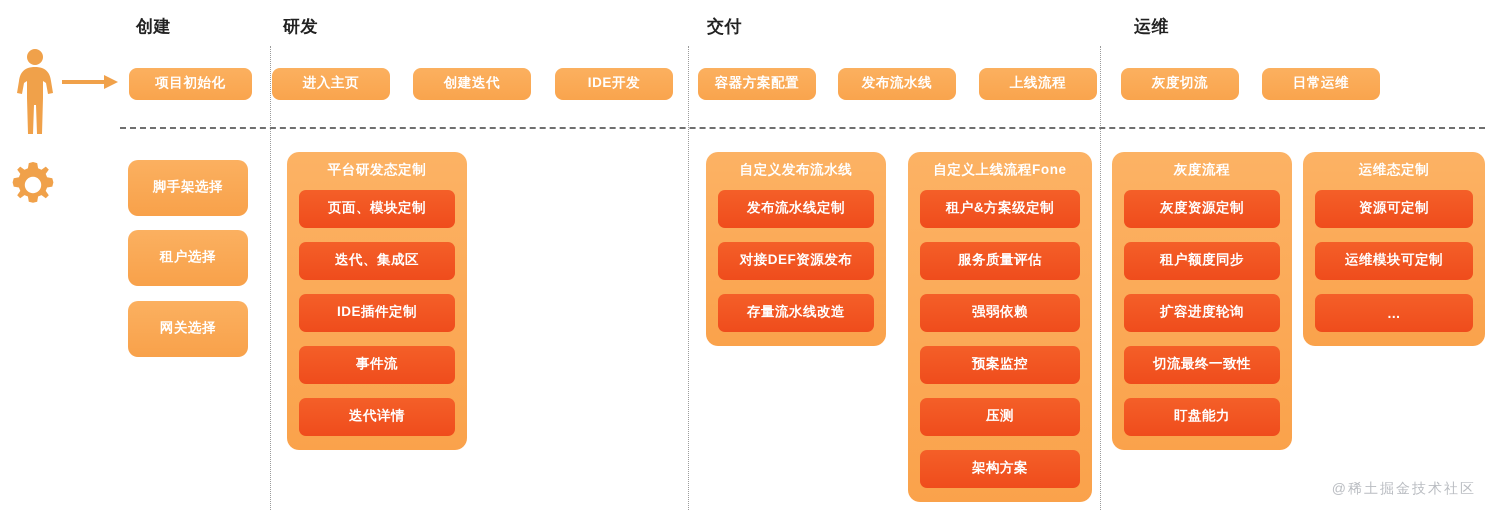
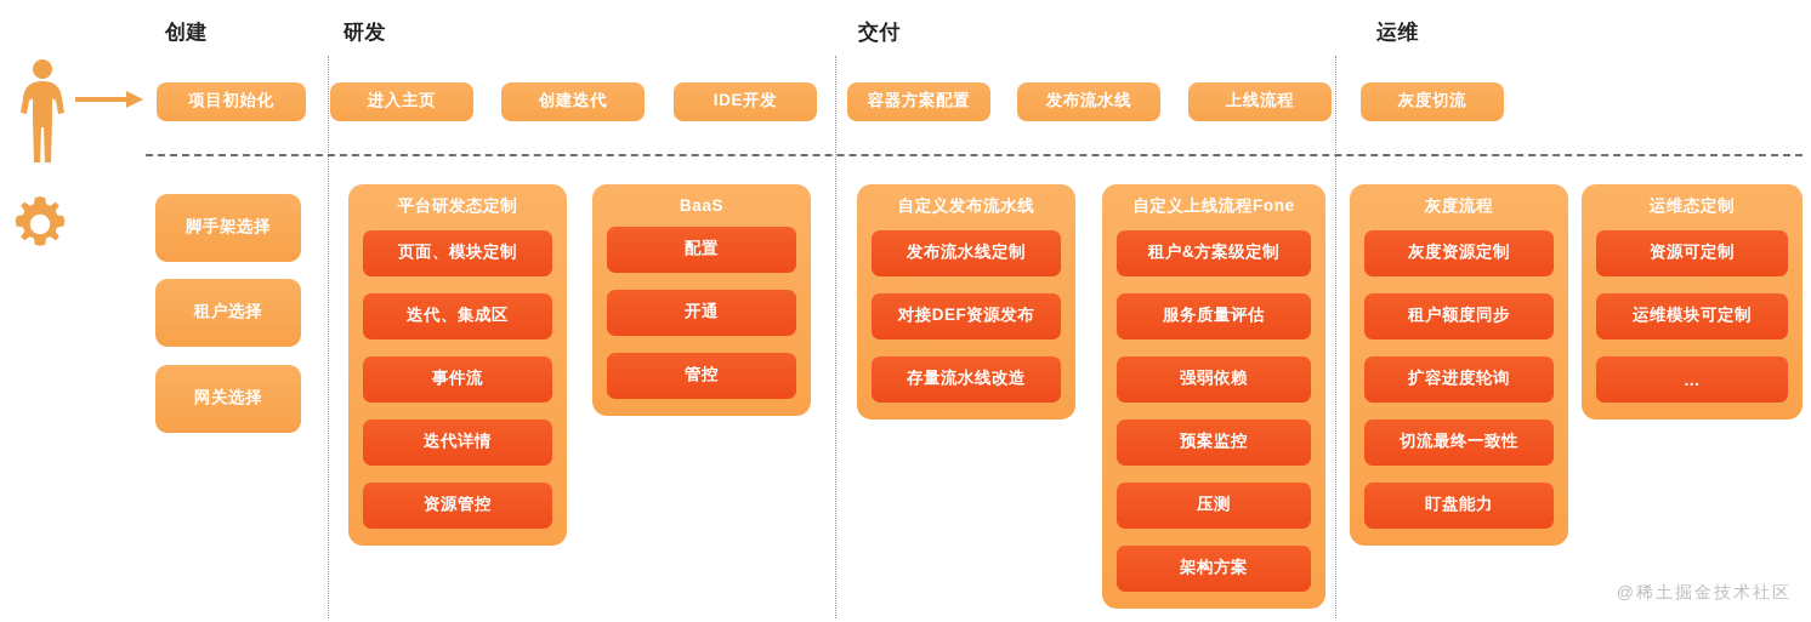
  创建
  研发
  交付
  运维
  项目初始化
  进入主页
  创建迭代
  IDE开发
  容器方案配置
  发布流水线
  上线流程
  灰度切流
- 日常运维
  脚手架选择
  租户选择
  网关选择
  平台研发态定制
  页面、模块定制
  迭代、集成区
- IDE插件定制
  事件流
  迭代详情
+ 资源管控
+ BaaS
+ 配置
+ 开通
+ 管控
  自定义发布流水线
  发布流水线定制
  对接DEF资源发布
  存量流水线改造
  自定义上线流程Fone
  租户&方案级定制
  服务质量评估
  强弱依赖
  预案监控
  压测
  架构方案
  灰度流程
  灰度资源定制
  租户额度同步
  扩容进度轮询
  切流最终一致性
  盯盘能力
  运维态定制
  资源可定制
  运维模块可定制
  …
  @稀土掘金技术社区
